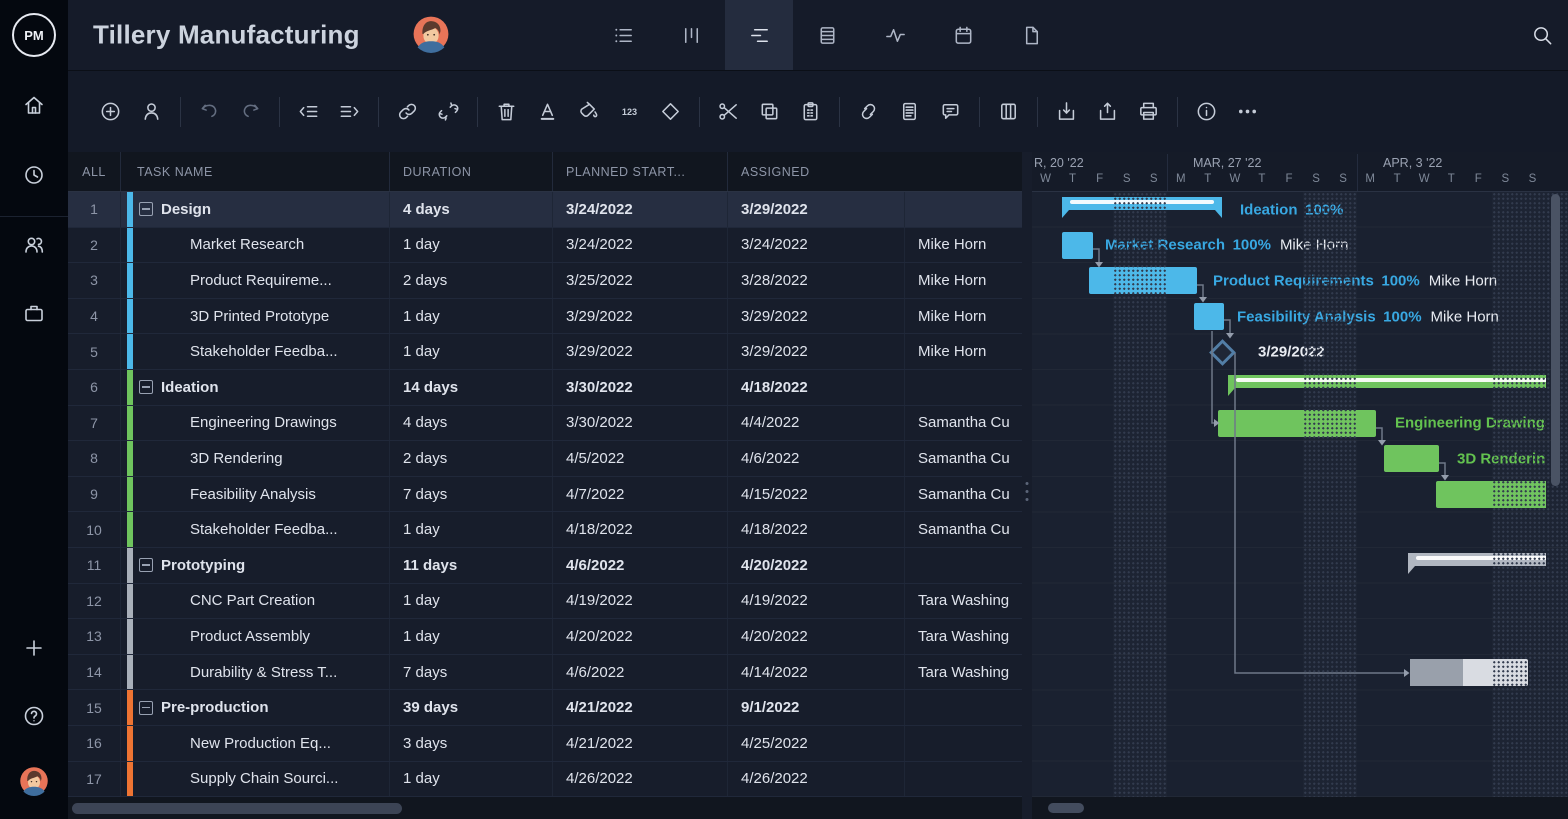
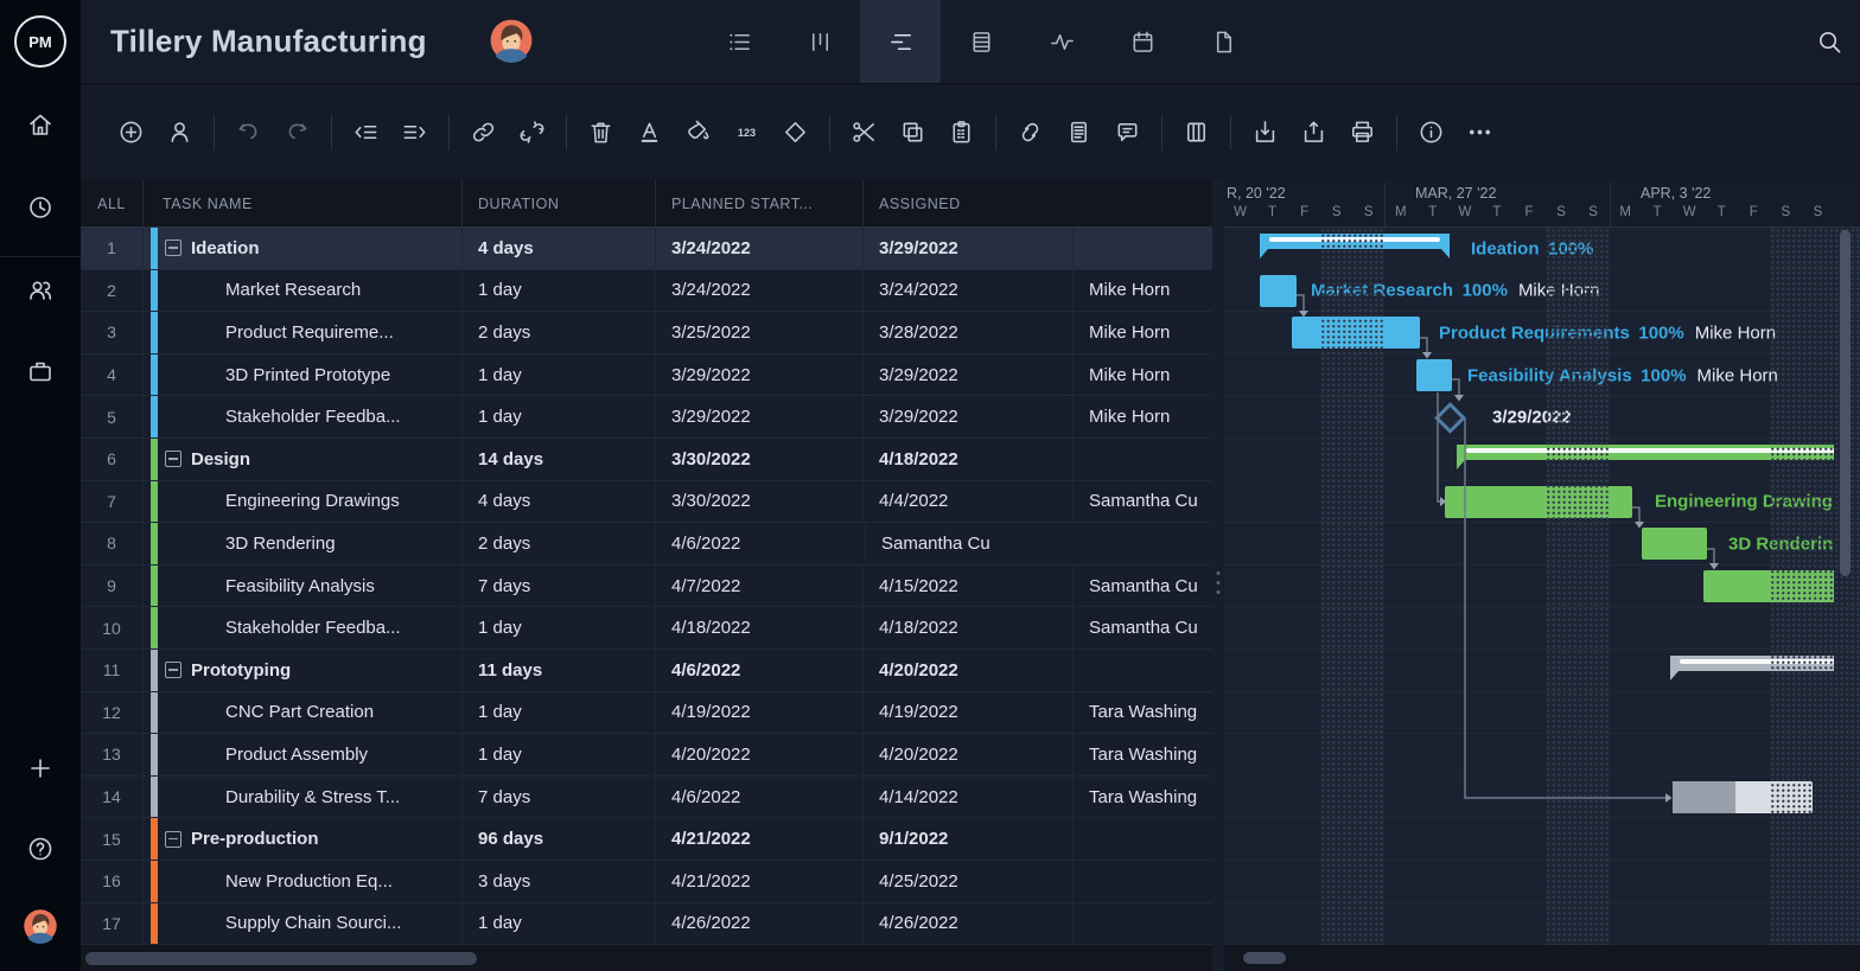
  PM
  Tillery Manufacturing
  ALL
  TASK NAME
  DURATION
  PLANNED START...
  ASSIGNED
  1
- Design
+ Ideation
  4 days
  3/24/2022
  3/29/2022
  2
  Market Research
  1 day
  3/24/2022
  3/24/2022
  Mike Horn
  3
  Product Requireme...
  2 days
  3/25/2022
  3/28/2022
  Mike Horn
  4
  3D Printed Prototype
  1 day
  3/29/2022
  3/29/2022
  Mike Horn
  5
  Stakeholder Feedba...
  1 day
  3/29/2022
  3/29/2022
  Mike Horn
  6
- Ideation
+ Design
  14 days
  3/30/2022
  4/18/2022
  7
  Engineering Drawings
  4 days
  3/30/2022
  4/4/2022
  Samantha Cu
  8
  3D Rendering
  2 days
- 4/5/2022
  4/6/2022
  Samantha Cu
  9
  Feasibility Analysis
  7 days
  4/7/2022
  4/15/2022
  Samantha Cu
  10
  Stakeholder Feedba...
  1 day
  4/18/2022
  4/18/2022
  Samantha Cu
  11
  Prototyping
  11 days
  4/6/2022
  4/20/2022
  12
  CNC Part Creation
  1 day
  4/19/2022
  4/19/2022
  Tara Washing
  13
  Product Assembly
  1 day
  4/20/2022
  4/20/2022
  Tara Washing
  14
  Durability & Stress T...
  7 days
  4/6/2022
  4/14/2022
  Tara Washing
  15
  Pre-production
- 39 days
+ 96 days
  4/21/2022
  9/1/2022
  16
  New Production Eq...
  3 days
  4/21/2022
  4/25/2022
  17
  Supply Chain Sourci...
  1 day
  4/26/2022
  4/26/2022
  R, 20 '22
  MAR, 27 '22
  APR, 3 '22
  W
  T
  F
  S
  S
  M
  T
  W
  T
  F
  S
  S
  M
  T
  W
  T
  F
  S
  S
  Product Reqts 100% Mike Hor
  Feasibilitsis 100% Mike Hor
